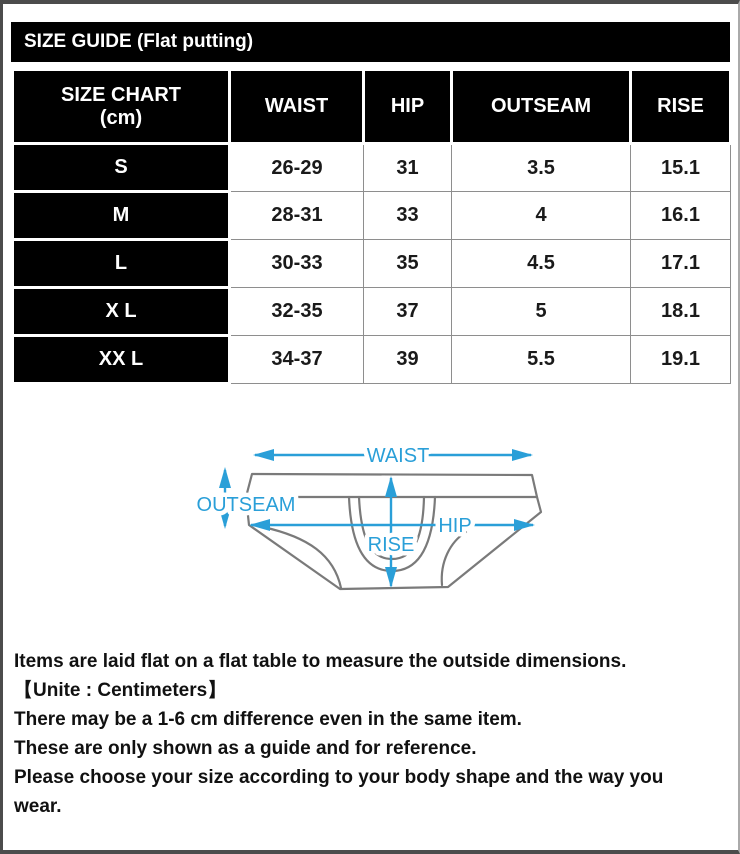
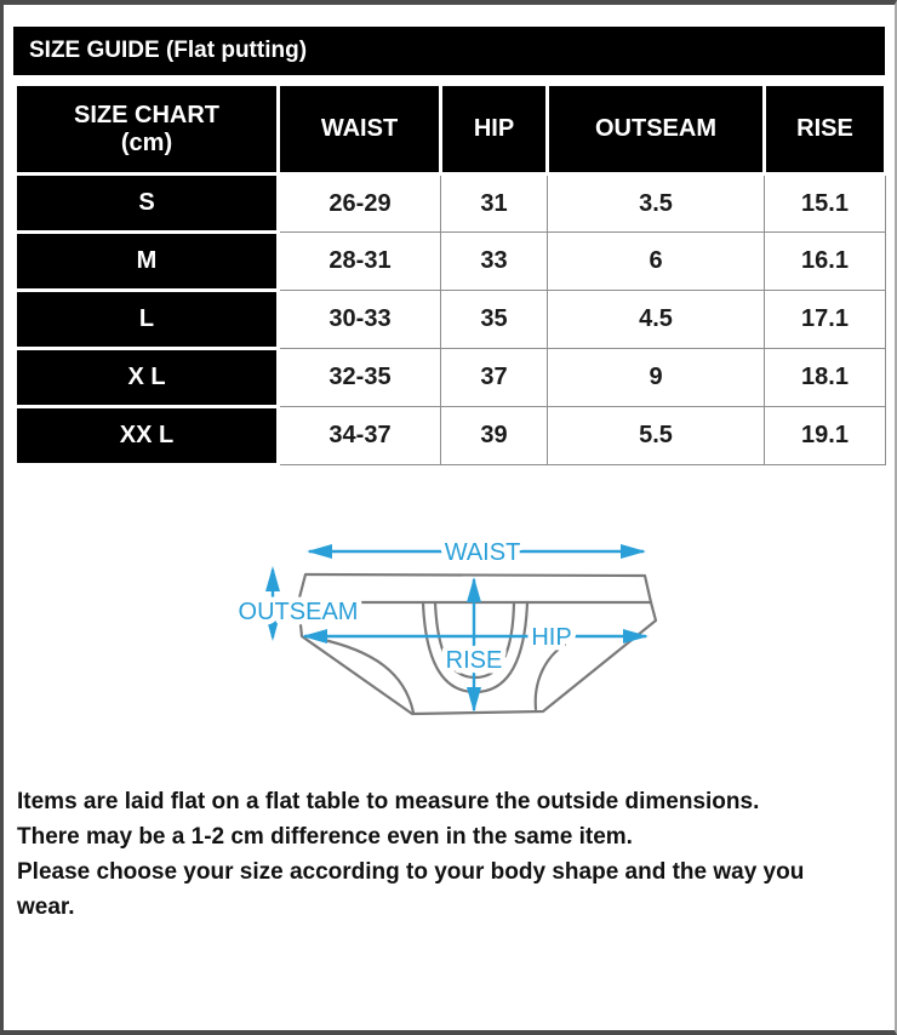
  SIZE GUIDE (Flat putting)
  SIZE CHART (cm)	WAIST	HIP	OUTSEAM	RISE
  S	26-29	31	3.5	15.1
- M	28-31	33	4	16.1
+ M	28-31	33	6	16.1
  L	30-33	35	4.5	17.1
- X L	32-35	37	5	18.1
+ X L	32-35	37	9	18.1
  XX L	34-37	39	5.5	19.1
  WAIST
  OUTSEAM
  HIP
  RISE
  Items are laid flat on a flat table to measure the outside dimensions.
- 【Unite : Centimeters】
- There may be a 1-6 cm difference even in the same item.
+ There may be a 1-2 cm difference even in the same item.
- These are only shown as a guide and for reference.
  Please choose your size according to your body shape and the way you
  wear.
